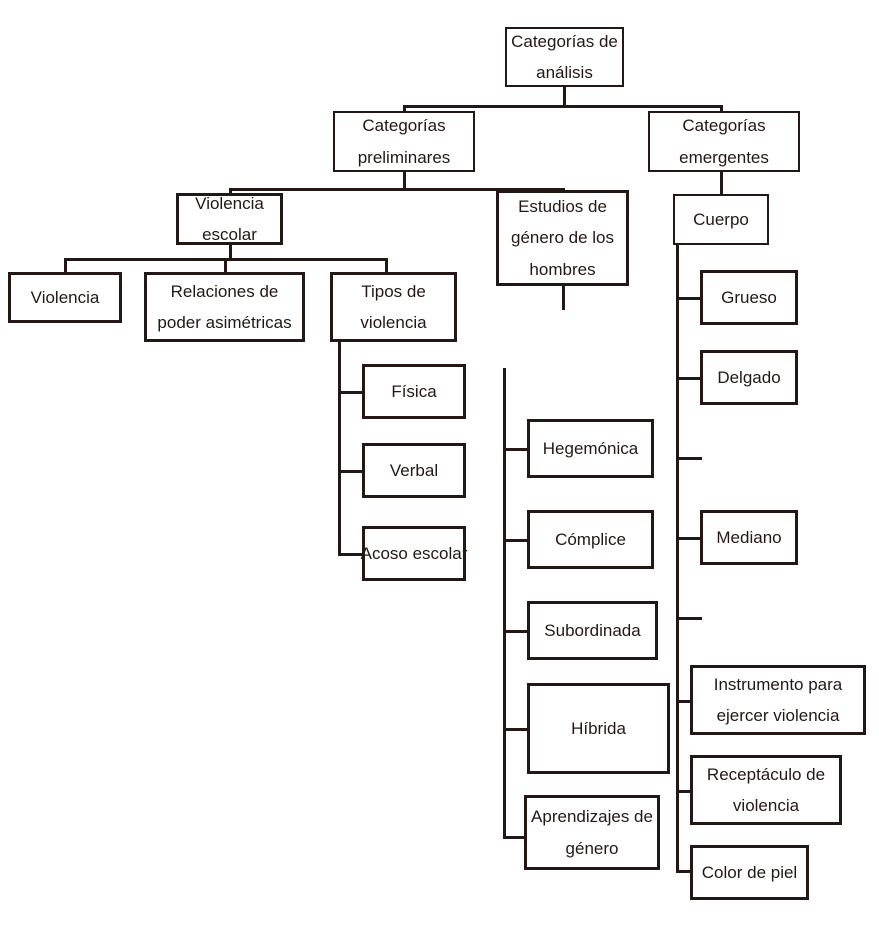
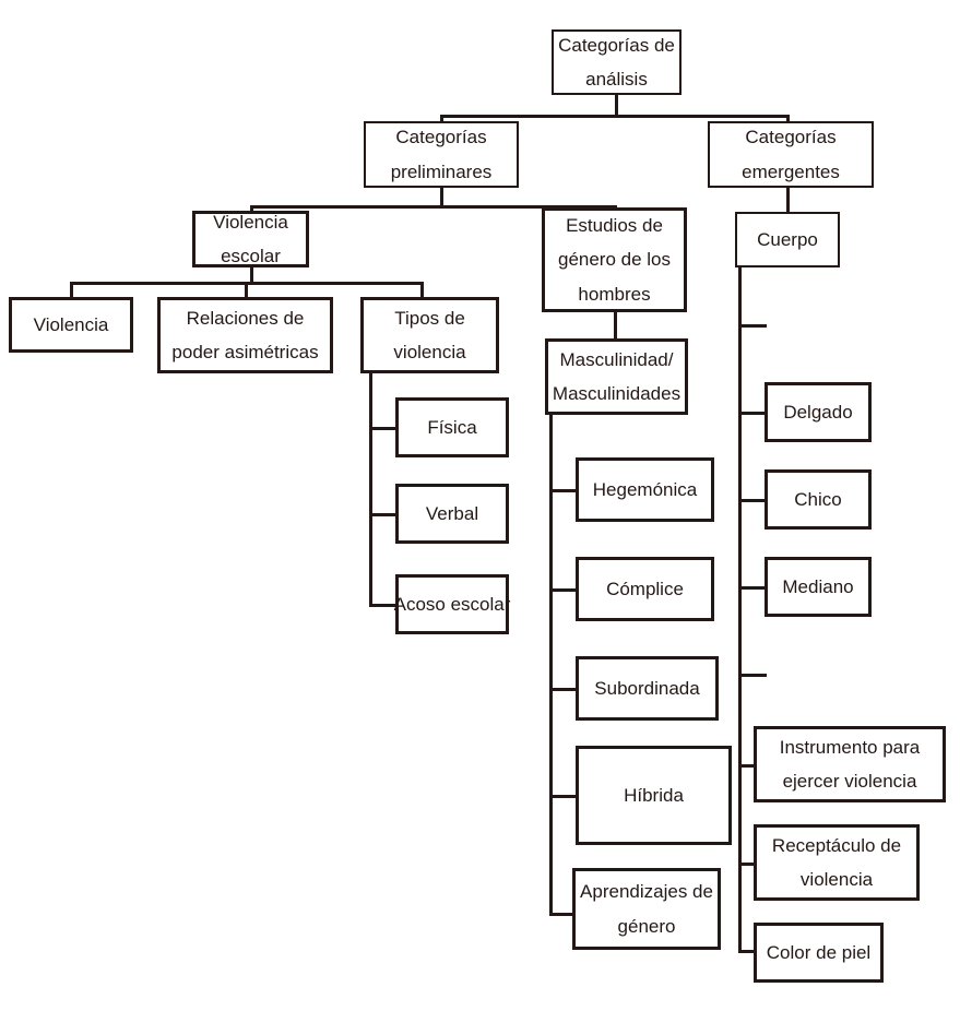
  Categorías de
  análisis
  Categorías
  preliminares
  Categorías
  emergentes
  Violencia
  escolar
  Estudios de
  género de los
  hombres
  Cuerpo
  Violencia
  Relaciones de
  poder asimétricas
  Tipos de
  violencia
  Física
  Verbal
  Acoso escolar
+ Masculinidad/
+ Masculinidades
  Hegemónica
  Cómplice
  Subordinada
  Híbrida
  Aprendizajes de
  género
- Grueso
  Delgado
+ Chico
  Mediano
  Instrumento para
  ejercer violencia
  Receptáculo de
  violencia
  Color de piel
